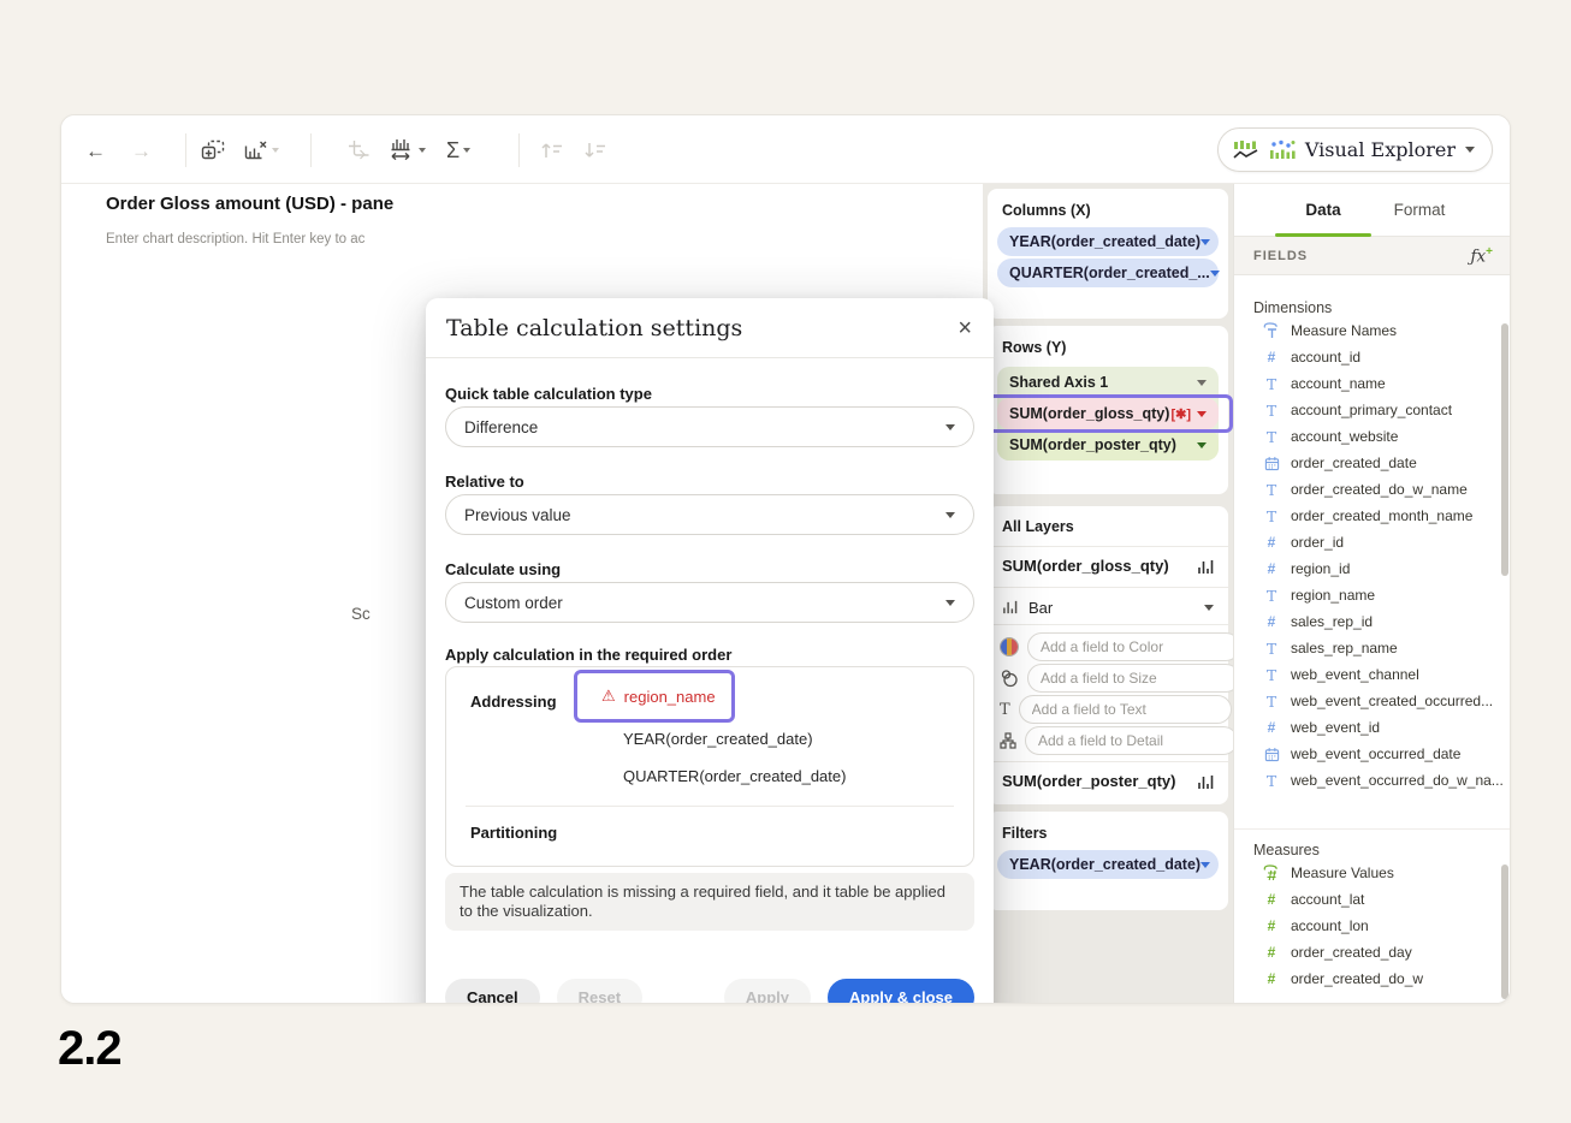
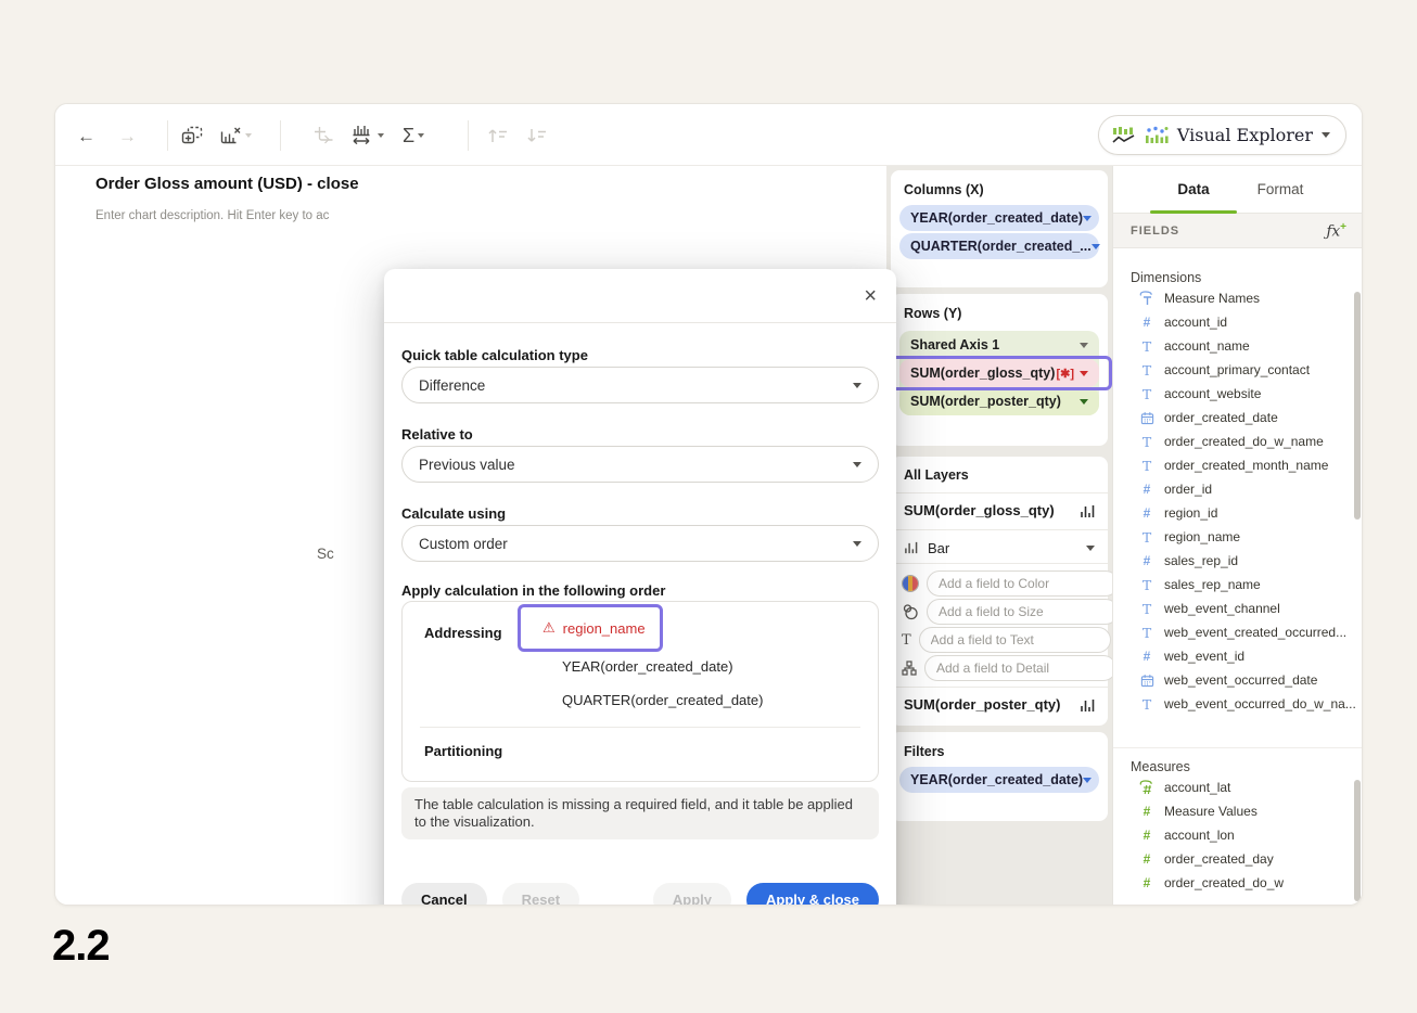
  ←
  →
  Σ
  Visual Explorer
- Order Gloss amount (USD) - pane
+ Order Gloss amount (USD) - close
  Enter chart description. Hit Enter key to ac
  Sc
  Columns (X)
  YEAR(order_created_date)
  QUARTER(order_created_...
  Rows (Y)
  Shared Axis 1
  SUM(order_gloss_qty)
  [✱]
  SUM(order_poster_qty)
  All Layers
  SUM(order_gloss_qty)
  Bar
  Add a field to Color
  Add a field to Size
  T
  Add a field to Text
  Add a field to Detail
  SUM(order_poster_qty)
  Filters
  YEAR(order_created_date)
  Data
  Format
  FIELDS
  ƒx+
  Dimensions
  Measure Names
  #
  account_id
  T
  account_name
  T
  account_primary_contact
  T
  account_website
  order_created_date
  T
  order_created_do_w_name
  T
  order_created_month_name
  #
  order_id
  #
  region_id
  T
  region_name
  #
  sales_rep_id
  T
  sales_rep_name
  T
  web_event_channel
  T
  web_event_created_occurred...
  #
  web_event_id
  web_event_occurred_date
  T
  web_event_occurred_do_w_na...
  Measures
- Measure Values
+ account_lat
  #
- account_lat
+ Measure Values
  #
  account_lon
  #
  order_created_day
  #
  order_created_do_w
- Table calculation settings
  ×
  Quick table calculation type
  Difference
  Relative to
  Previous value
  Calculate using
  Custom order
- Apply calculation in the required order
+ Apply calculation in the following order
  Addressing
  ⚠
  region_name
  YEAR(order_created_date)
  QUARTER(order_created_date)
  Partitioning
  The table calculation is missing a required field, and it table be applied to the visualization.
  Cancel
  Reset
  Apply
  Apply & close
  2.2
